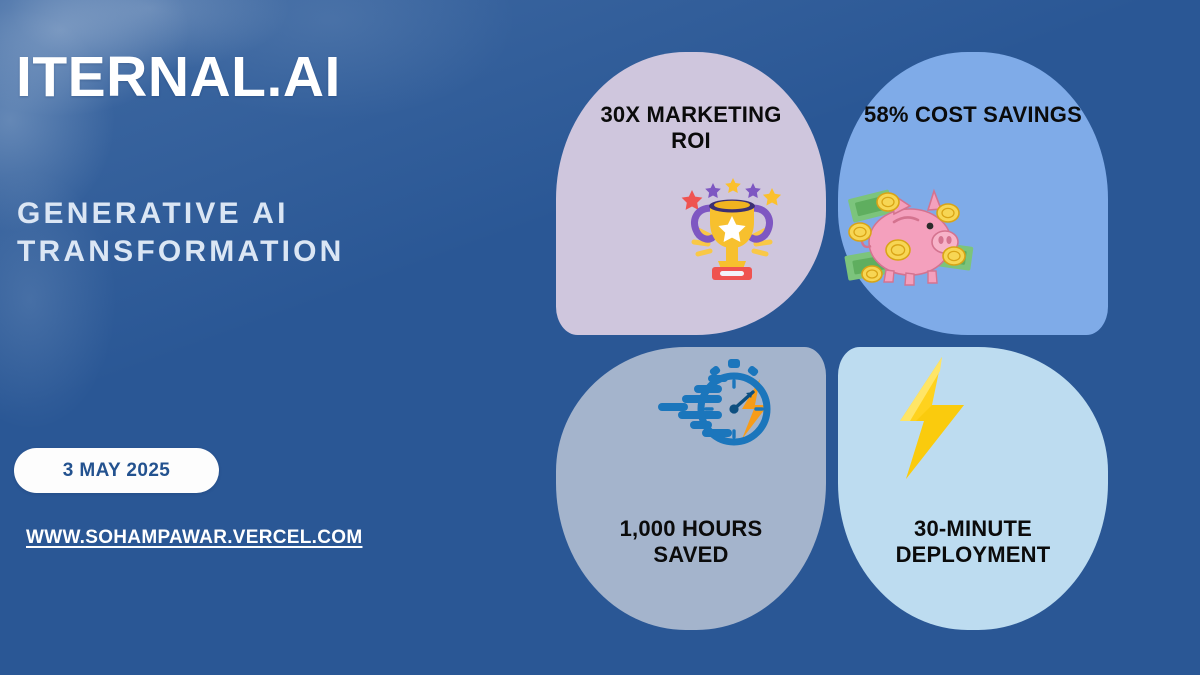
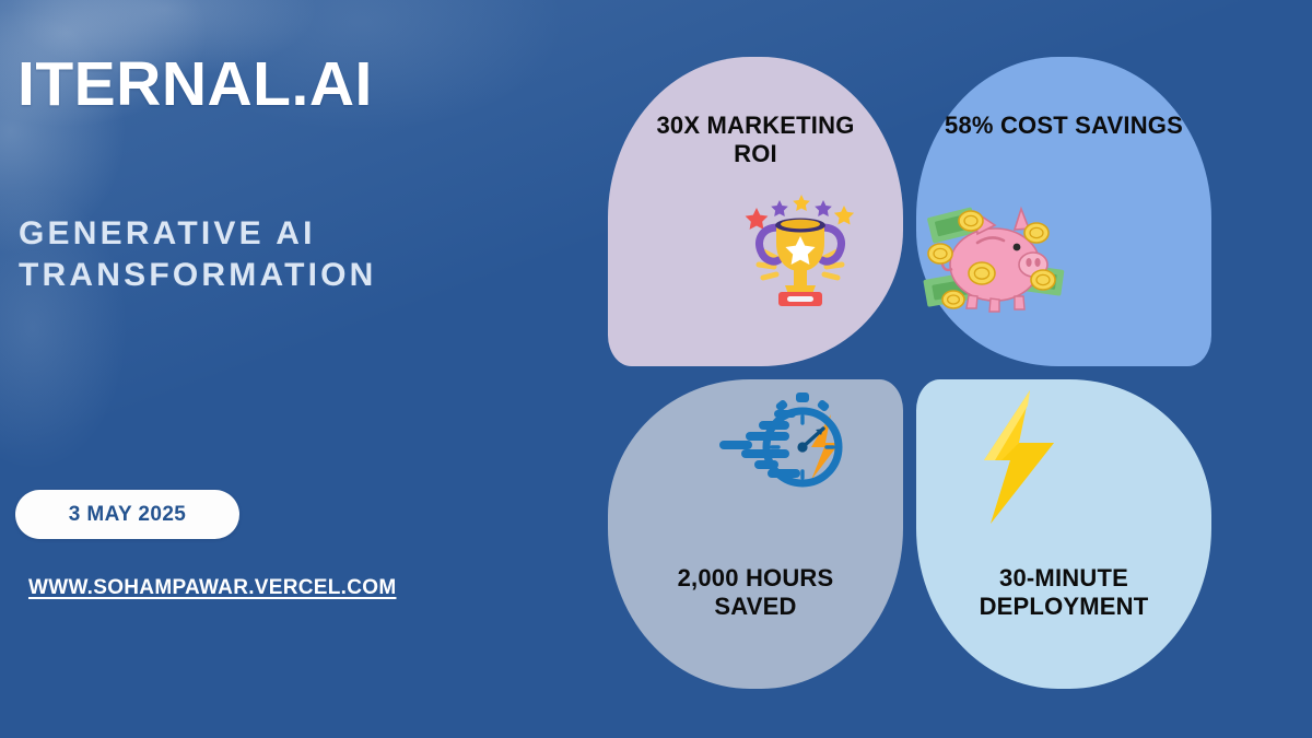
  ITERNAL.AI
  GENERATIVE AI TRANSFORMATION
  3 MAY 2025
  WWW.SOHAMPAWAR.VERCEL.COM
  30X MARKETING ROI
  58% COST SAVINGS
- 1,000 HOURS SAVED
+ 2,000 HOURS SAVED
  30-MINUTE DEPLOYMENT
